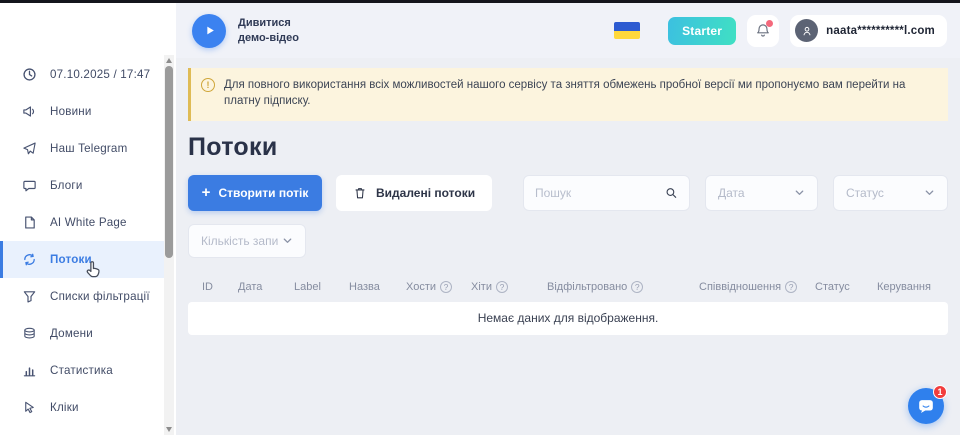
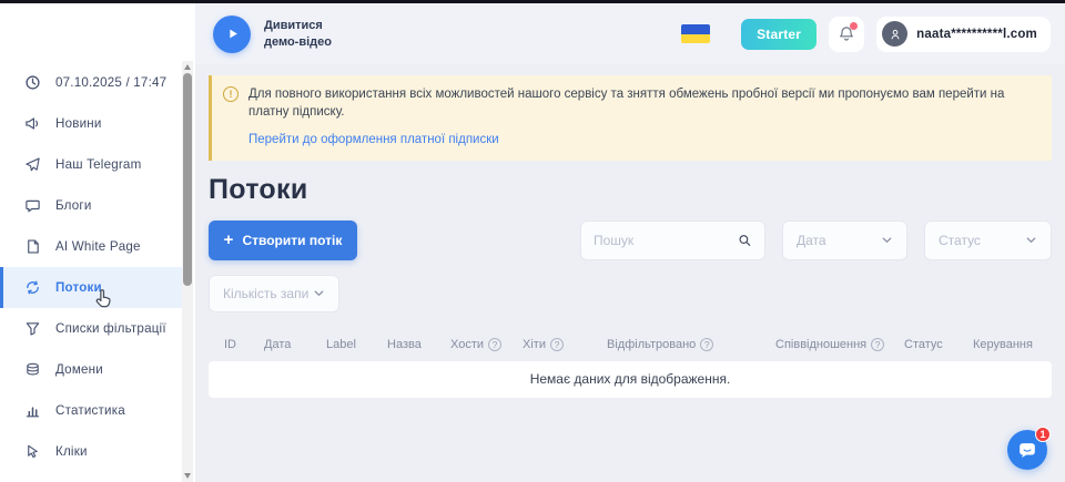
  07.10.2025 / 17:47
  Новини
  Наш Telegram
  Блоги
  AI White Page
  Потоки
  Списки фільтрації
  Домени
  Статистика
  Кліки
  Дивитися
  демо-відео
  Starter
  naata**********l.com
  !
  Для повного використання всіх можливостей нашого сервісу та зняття обмежень пробної версії ми пропонуємо вам перейти на платну підписку.
+ Перейти до оформлення платної підписки
  Потоки
  +
  Створити потік
- Видалені потоки
  Пошук
  Дата
  Статус
  Кількість запи
  ID
  Дата
  Label
  Назва
  Хости
  ?
  Хіти
  ?
  Відфільтровано
  ?
  Співвідношення
  ?
  Статус
  Керування
  Немає даних для відображення.
  1
